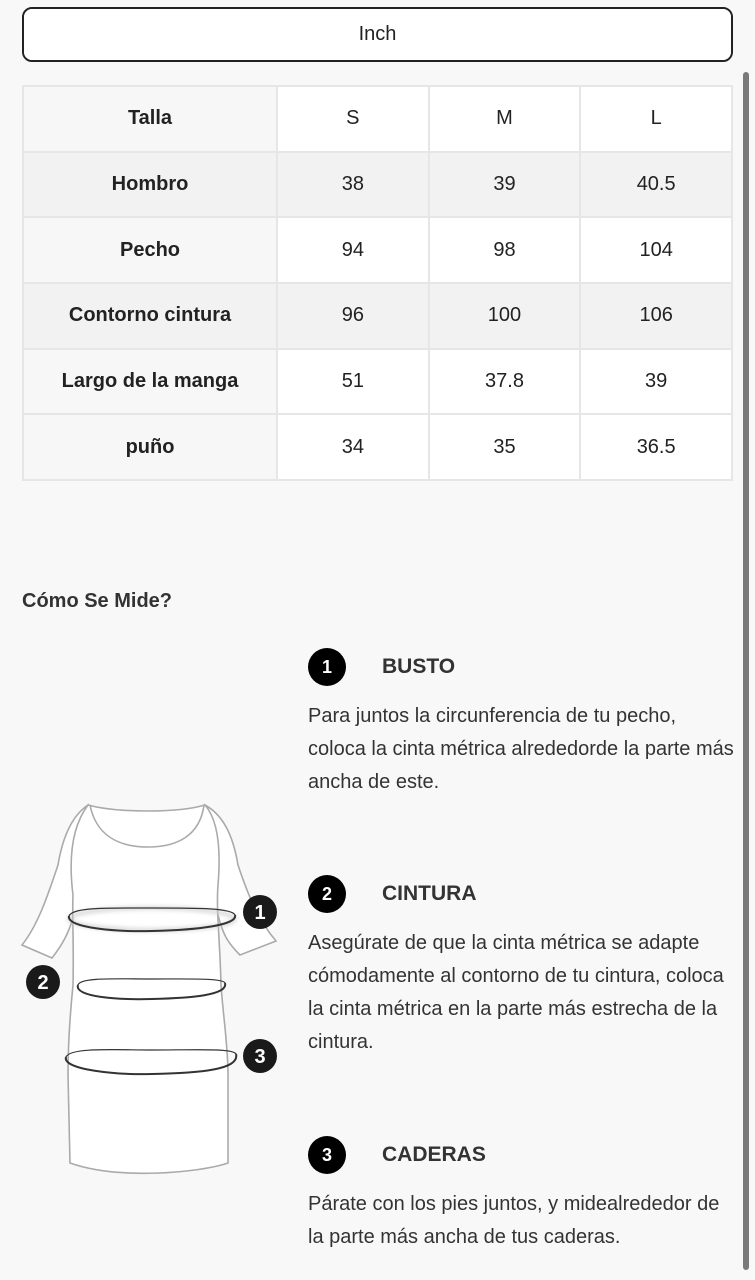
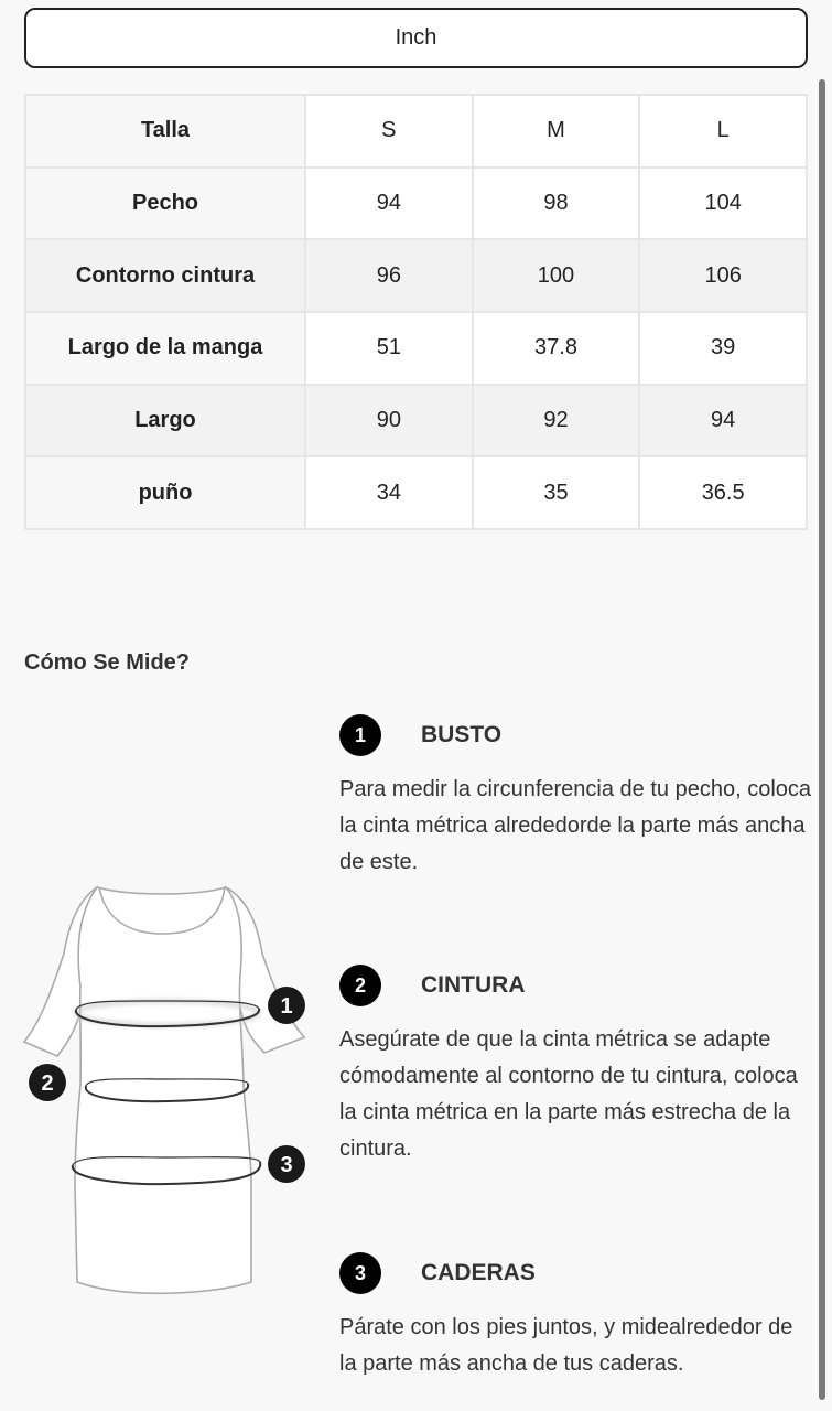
  Inch
  Talla	S	M	L
- Hombro	38	39	40.5
  Pecho	94	98	104
  Contorno cintura	96	100	106
  Largo de la manga	51	37.8	39
+ Largo	90	92	94
  puño	34	35	36.5
  Cómo Se Mide?
  1
  2
  3
  1
  BUSTO
- Para juntos la circunferencia de tu pecho, coloca la cinta métrica alrededorde la parte más ancha de este.
+ Para medir la circunferencia de tu pecho, coloca la cinta métrica alrededorde la parte más ancha de este.
  2
  CINTURA
  Asegúrate de que la cinta métrica se adapte cómodamente al contorno de tu cintura, coloca la cinta métrica en la parte más estrecha de la cintura.
  3
  CADERAS
  Párate con los pies juntos, y midealrededor de la parte más ancha de tus caderas.
